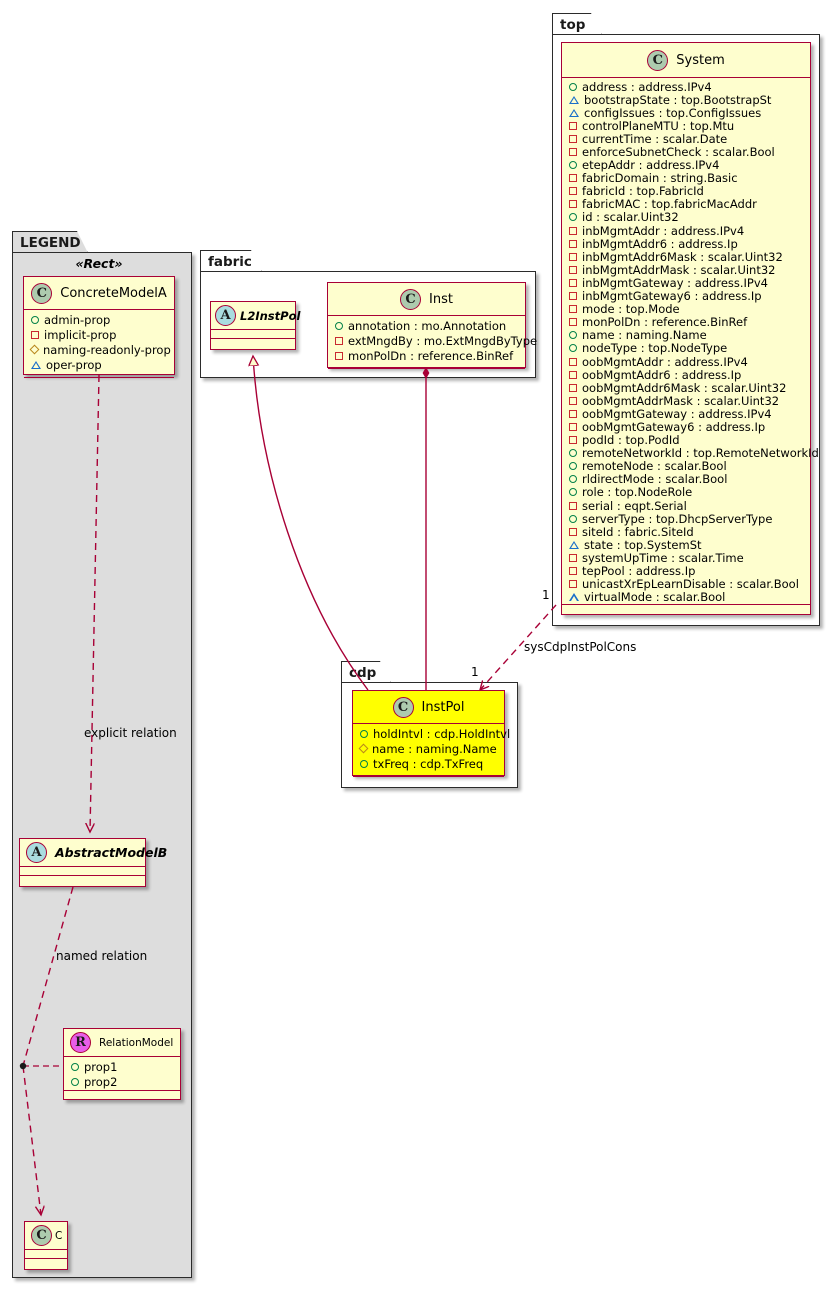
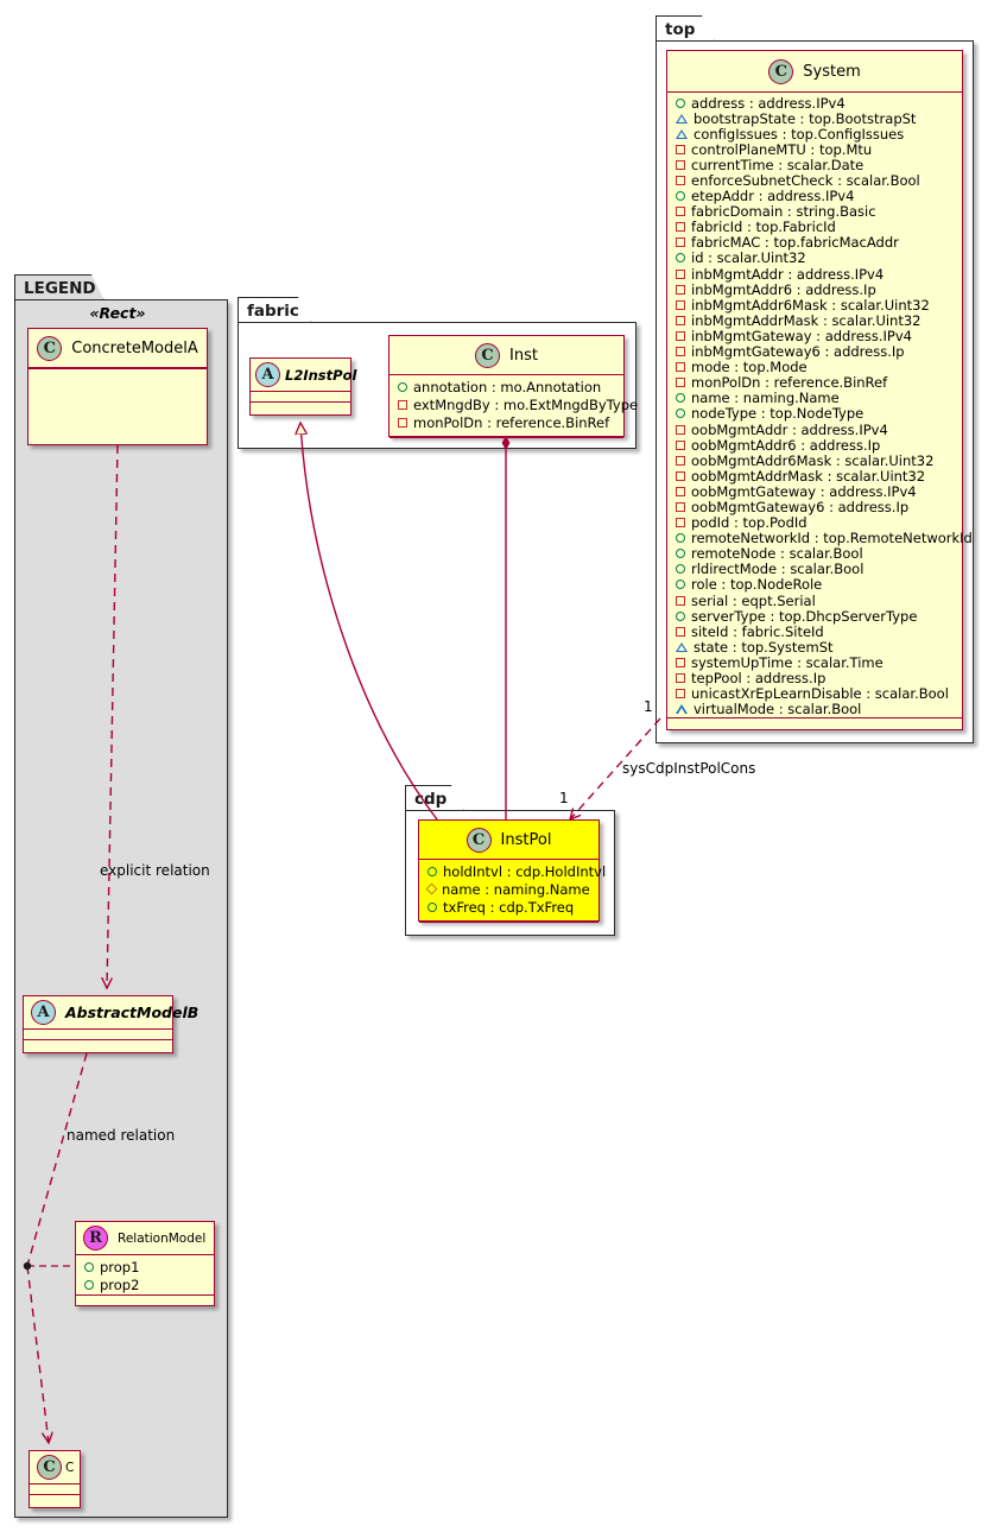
  LEGEND
  «Rect»
  C
  ConcreteModelA
- admin-prop
- implicit-prop
- naming-readonly-prop
- oper-prop
  A
  AbstractModelB
  R
  RelationModel
  prop1
  prop2
  C
  C
  explicit relation
  named relation
  fabric
  A
  L2InstPol
  C
  Inst
  annotation : mo.Annotation
  extMngdBy : mo.ExtMngdByType
  monPolDn : reference.BinRef
  cdp
  C
  InstPol
  holdIntvl : cdp.HoldIntvl
  name : naming.Name
  txFreq : cdp.TxFreq
  top
  C
  System
  address : address.IPv4
  bootstrapState : top.BootstrapSt
  configIssues : top.ConfigIssues
  controlPlaneMTU : top.Mtu
  currentTime : scalar.Date
  enforceSubnetCheck : scalar.Bool
  etepAddr : address.IPv4
  fabricDomain : string.Basic
  fabricId : top.FabricId
  fabricMAC : top.fabricMacAddr
  id : scalar.Uint32
  inbMgmtAddr : address.IPv4
  inbMgmtAddr6 : address.Ip
  inbMgmtAddr6Mask : scalar.Uint32
  inbMgmtAddrMask : scalar.Uint32
  inbMgmtGateway : address.IPv4
  inbMgmtGateway6 : address.Ip
  mode : top.Mode
  monPolDn : reference.BinRef
  name : naming.Name
  nodeType : top.NodeType
  oobMgmtAddr : address.IPv4
  oobMgmtAddr6 : address.Ip
  oobMgmtAddr6Mask : scalar.Uint32
  oobMgmtAddrMask : scalar.Uint32
  oobMgmtGateway : address.IPv4
  oobMgmtGateway6 : address.Ip
  podId : top.PodId
  remoteNetworkId : top.RemoteNetworkId
  remoteNode : scalar.Bool
  rldirectMode : scalar.Bool
  role : top.NodeRole
  serial : eqpt.Serial
  serverType : top.DhcpServerType
  siteId : fabric.SiteId
  state : top.SystemSt
  systemUpTime : scalar.Time
  tepPool : address.Ip
  unicastXrEpLearnDisable : scalar.Bool
  virtualMode : scalar.Bool
  1
  1
  sysCdpInstPolCons
